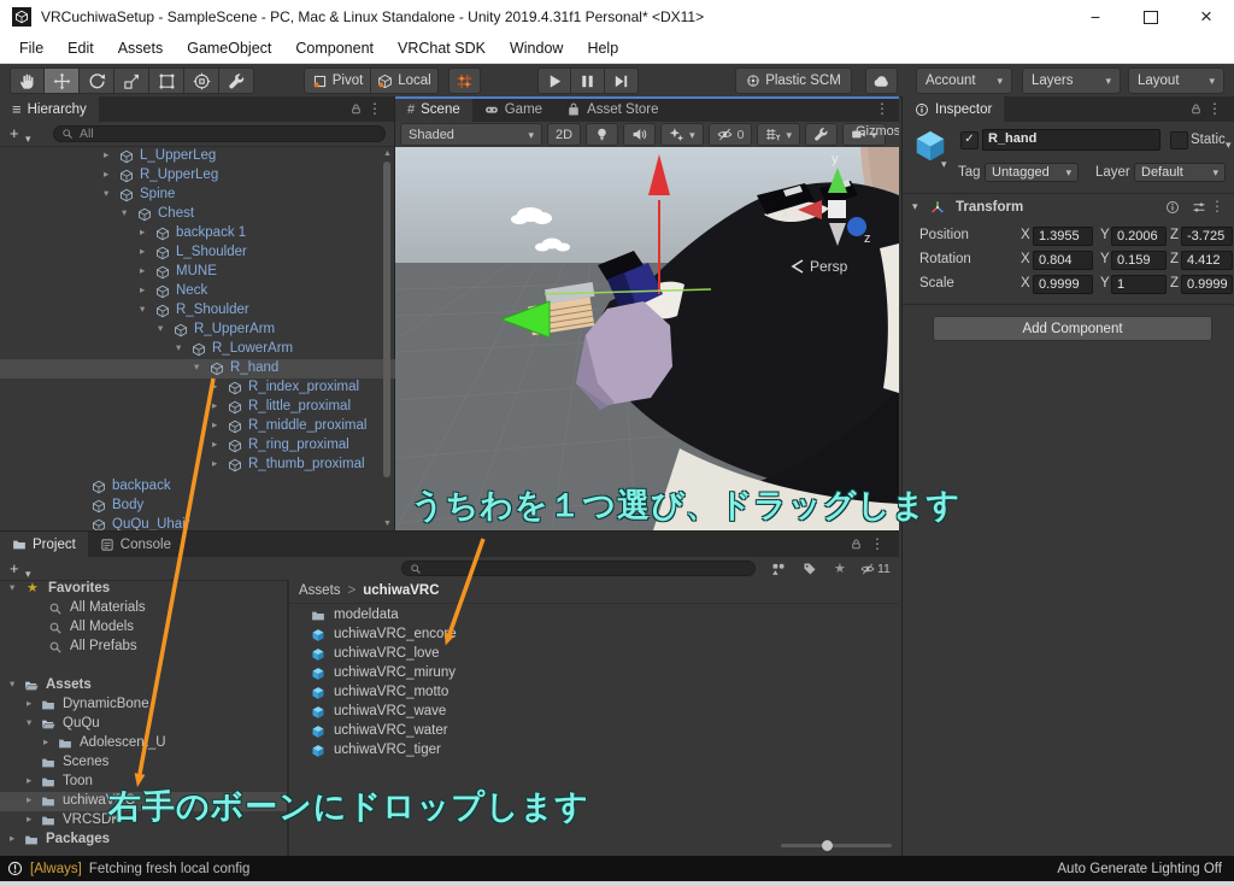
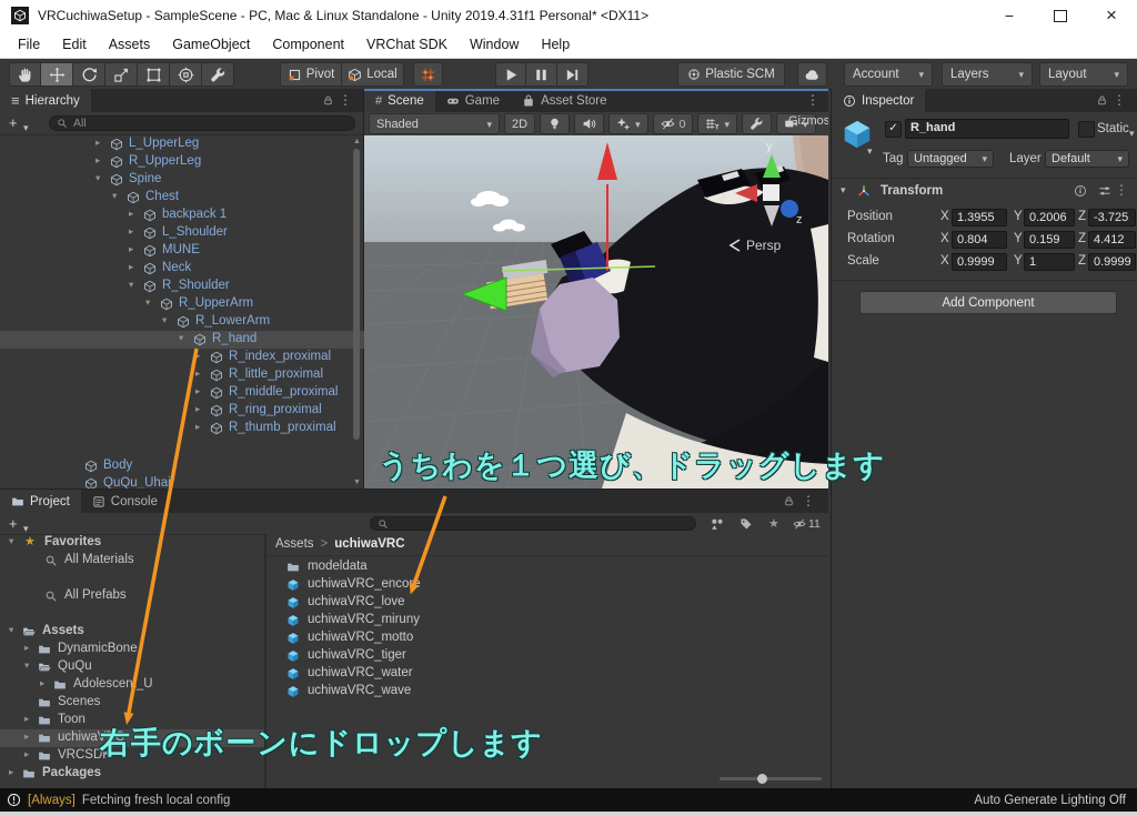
  VRCuchiwaSetup - SampleScene - PC, Mac & Linux Standalone - Unity 2019.4.31f1 Personal* <DX11>
  File
  Edit
  Assets
  GameObject
  Component
  VRChat SDK
  Window
  Help
  Pivot
  Local
  Plastic SCM
  Account
  Layers
  Layout
  Hierarchy
  All
  L_UpperLeg
  R_UpperLeg
  Spine
  Chest
  backpack 1
  L_Shoulder
  MUNE
  Neck
  R_Shoulder
  R_UpperArm
  R_LowerArm
  R_hand
  R_index_proximal
  R_little_proximal
  R_middle_proximal
  R_ring_proximal
  R_thumb_proximal
- backpack
  Body
  QuQu_Uhai
  Scene
  Game
  Asset Store
  Shaded
  2D
  0
  Gizmos
  y
  x
  z
  Persp
  Inspector
  R_hand
  Static
  Tag
  Untagged
  Layer
  Default
  ▾
  Transform
  Position
  X
  1.3955
  Y
  0.2006
  Z
  -3.725
  Rotation
  X
  0.804
  Y
  0.159
  Z
  4.412
  Scale
  X
  0.9999
  Y
  1
  Z
  0.9999
  Add Component
  Project
  Console
  11
  Favorites
  All Materials
- All Models
  All Prefabs
  Assets
  DynamicBone
  QuQu
  Adolescen_U
  Scenes
  Toon
  uchiwaVRC
  VRCSDK
  Packages
  Assets
  >
  uchiwaVRC
  modeldata
  uchiwaVRC_encoe
  uchiwaVRC_love
  uchiwaVRC_miruny
  uchiwaVRC_motto
- uchiwaVRC_wave
+ uchiwaVRC_tiger
  uchiwaVRC_water
- uchiwaVRC_tiger
+ uchiwaVRC_wave
  [Always]
  Fetching fresh local config
  Auto Generate Lighting Off
  うちわを１つ選び、ドラッグします
  右手のボーンにドロップします
